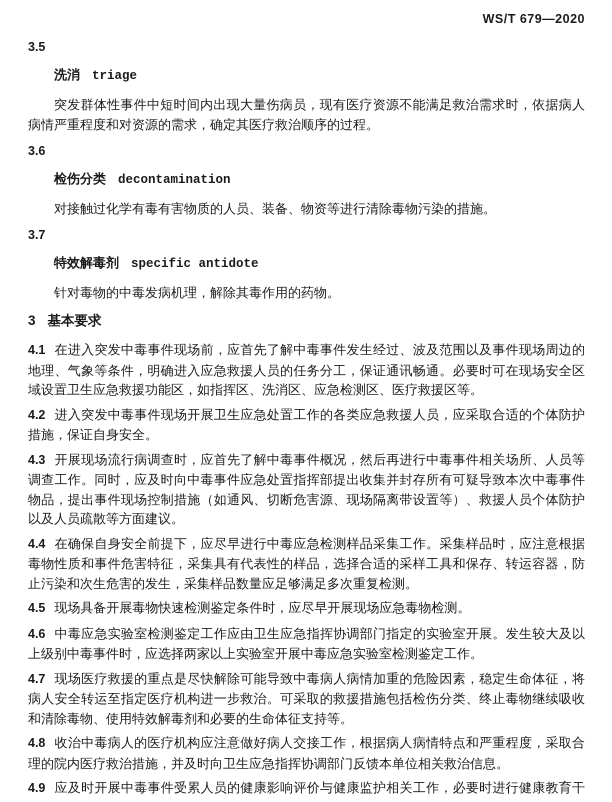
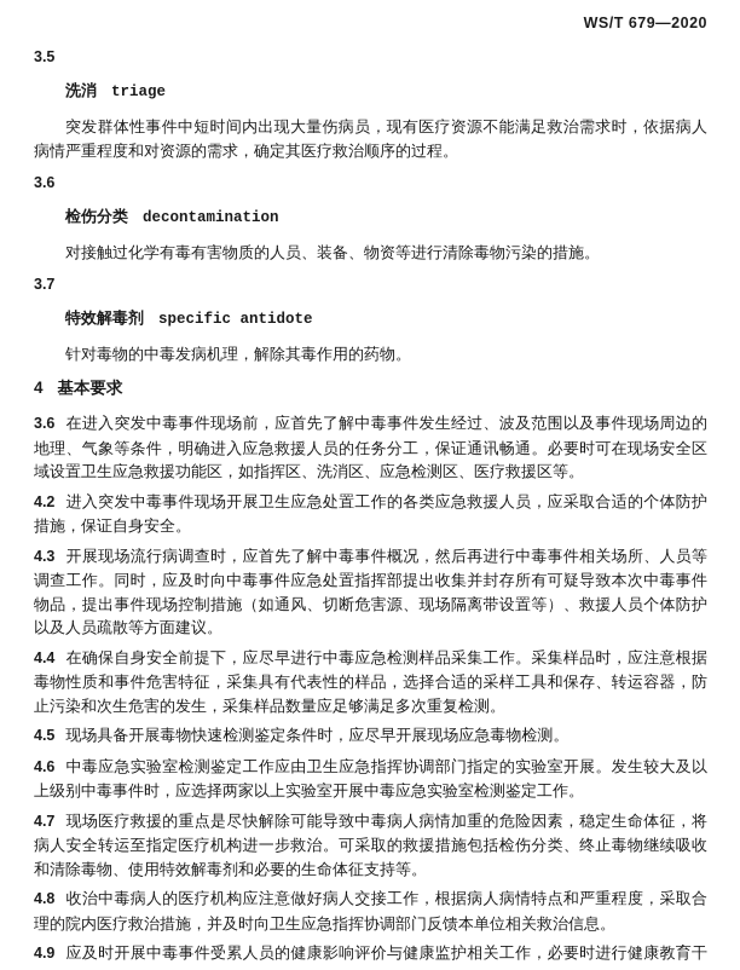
  WS/T 679—2020
  3.5
  洗消 triage
  突发群体性事件中短时间内出现大量伤病员，现有医疗资源不能满足救治需求时，依据病人病情严重程度和对资源的需求，确定其医疗救治顺序的过程。
  3.6
  检伤分类 decontamination
  对接触过化学有毒有害物质的人员、装备、物资等进行清除毒物污染的措施。
  3.7
  特效解毒剂 specific antidote
  针对毒物的中毒发病机理，解除其毒作用的药物。
- 3 基本要求
+ 4 基本要求
- 4.1 在进入突发中毒事件现场前，应首先了解中毒事件发生经过、波及范围以及事件现场周边的地理、气象等条件，明确进入应急救援人员的任务分工，保证通讯畅通。必要时可在现场安全区域设置卫生应急救援功能区，如指挥区、洗消区、应急检测区、医疗救援区等。
+ 3.6 在进入突发中毒事件现场前，应首先了解中毒事件发生经过、波及范围以及事件现场周边的地理、气象等条件，明确进入应急救援人员的任务分工，保证通讯畅通。必要时可在现场安全区域设置卫生应急救援功能区，如指挥区、洗消区、应急检测区、医疗救援区等。
  4.2 进入突发中毒事件现场开展卫生应急处置工作的各类应急救援人员，应采取合适的个体防护措施，保证自身安全。
  4.3 开展现场流行病调查时，应首先了解中毒事件概况，然后再进行中毒事件相关场所、人员等调查工作。同时，应及时向中毒事件应急处置指挥部提出收集并封存所有可疑导致本次中毒事件物品，提出事件现场控制措施（如通风、切断危害源、现场隔离带设置等）、救援人员个体防护以及人员疏散等方面建议。
  4.4 在确保自身安全前提下，应尽早进行中毒应急检测样品采集工作。采集样品时，应注意根据毒物性质和事件危害特征，采集具有代表性的样品，选择合适的采样工具和保存、转运容器，防止污染和次生危害的发生，采集样品数量应足够满足多次重复检测。
  4.5 现场具备开展毒物快速检测鉴定条件时，应尽早开展现场应急毒物检测。
  4.6 中毒应急实验室检测鉴定工作应由卫生应急指挥协调部门指定的实验室开展。发生较大及以上级别中毒事件时，应选择两家以上实验室开展中毒应急实验室检测鉴定工作。
  4.7 现场医疗救援的重点是尽快解除可能导致中毒病人病情加重的危险因素，稳定生命体征，将病人安全转运至指定医疗机构进一步救治。可采取的救援措施包括检伤分类、终止毒物继续吸收和清除毒物、使用特效解毒剂和必要的生命体征支持等。
  4.8 收治中毒病人的医疗机构应注意做好病人交接工作，根据病人病情特点和严重程度，采取合理的院内医疗救治措施，并及时向卫生应急指挥协调部门反馈本单位相关救治信息。
  4.9 应及时开展中毒事件受累人员的健康影响评价与健康监护相关工作，必要时进行健康教育干
